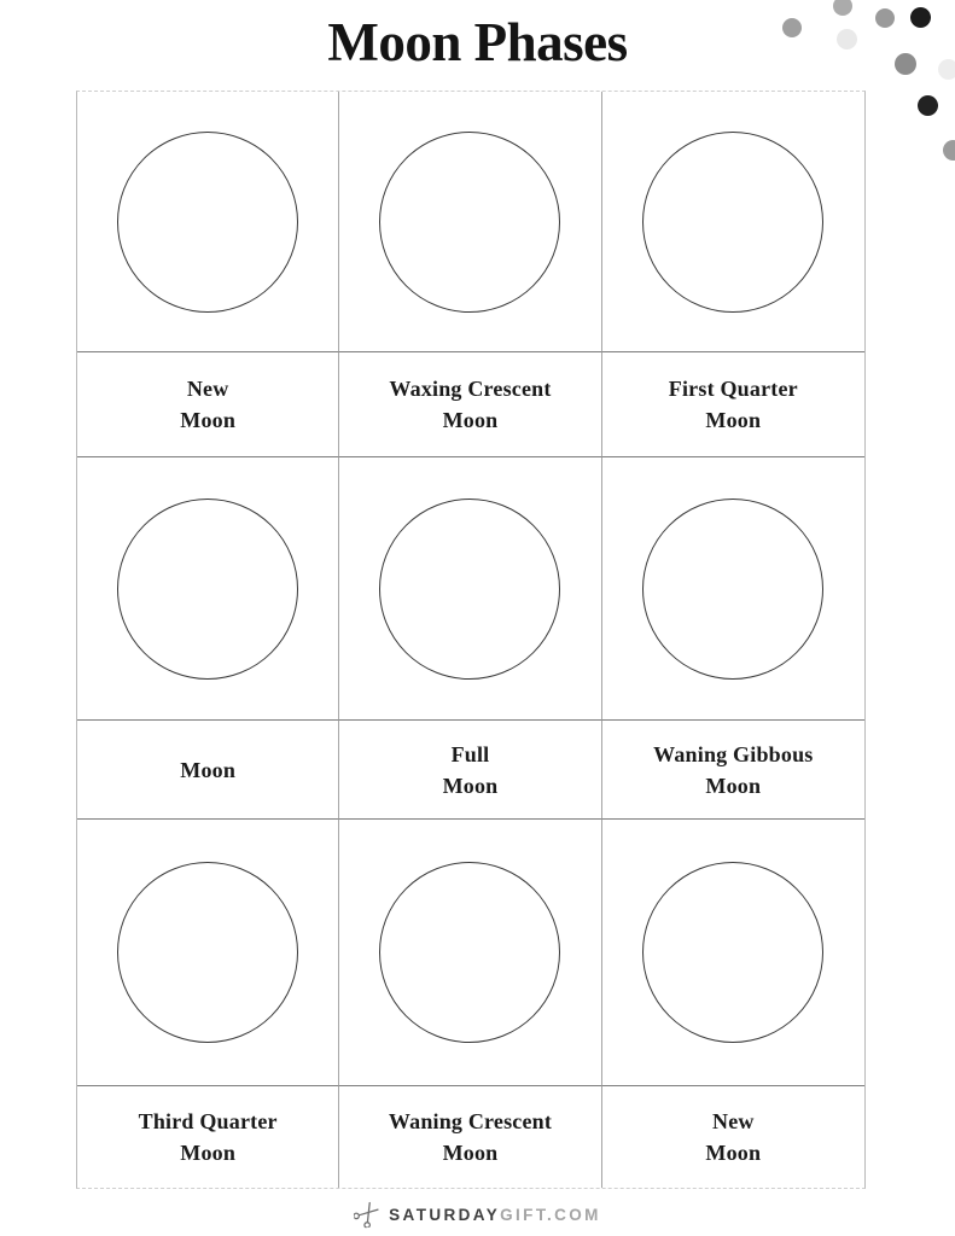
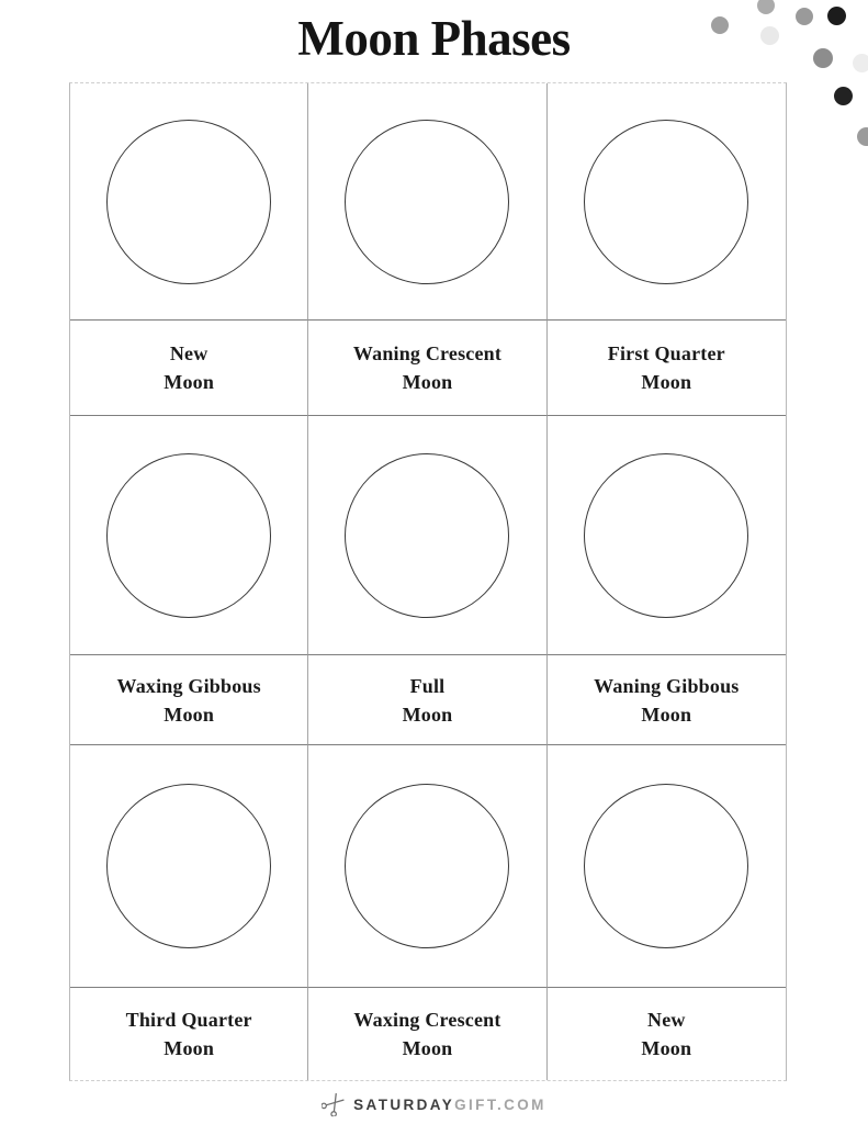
  Moon Phases
  New
  Moon
- Waxing Crescent
+ Waning Crescent
  Moon
  First Quarter
  Moon
+ Waxing Gibbous
  Moon
  Full
  Moon
  Waning Gibbous
  Moon
  Third Quarter
  Moon
- Waning Crescent
+ Waxing Crescent
  Moon
  New
  Moon
  SATURDAYGIFT.COM
